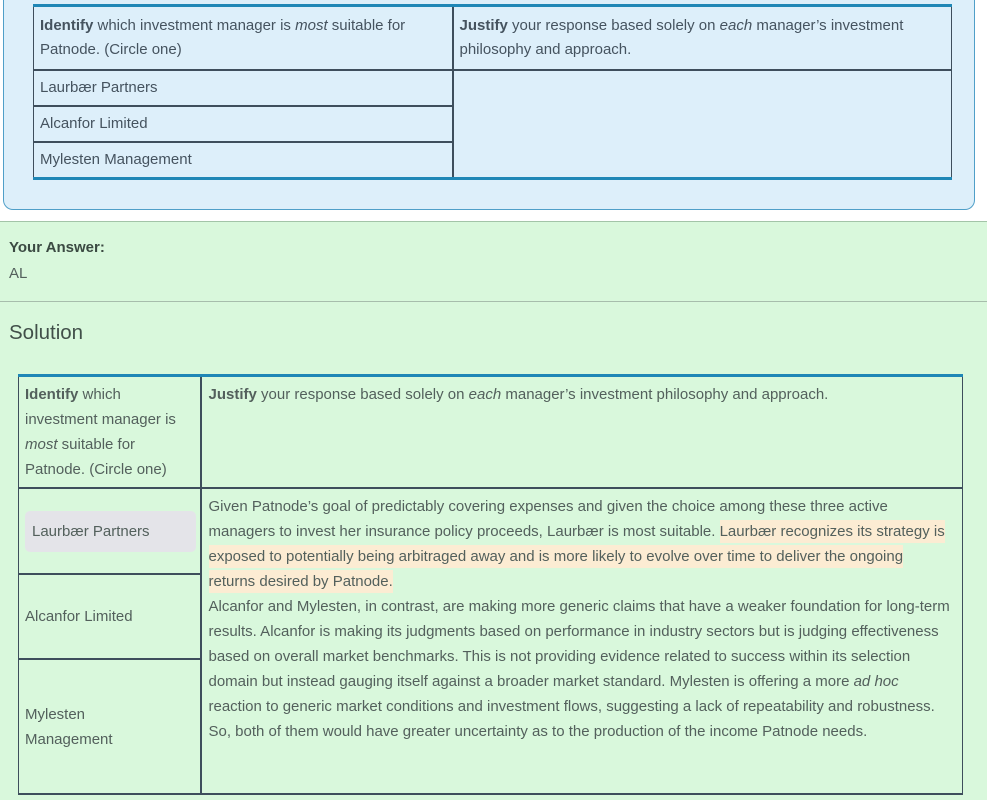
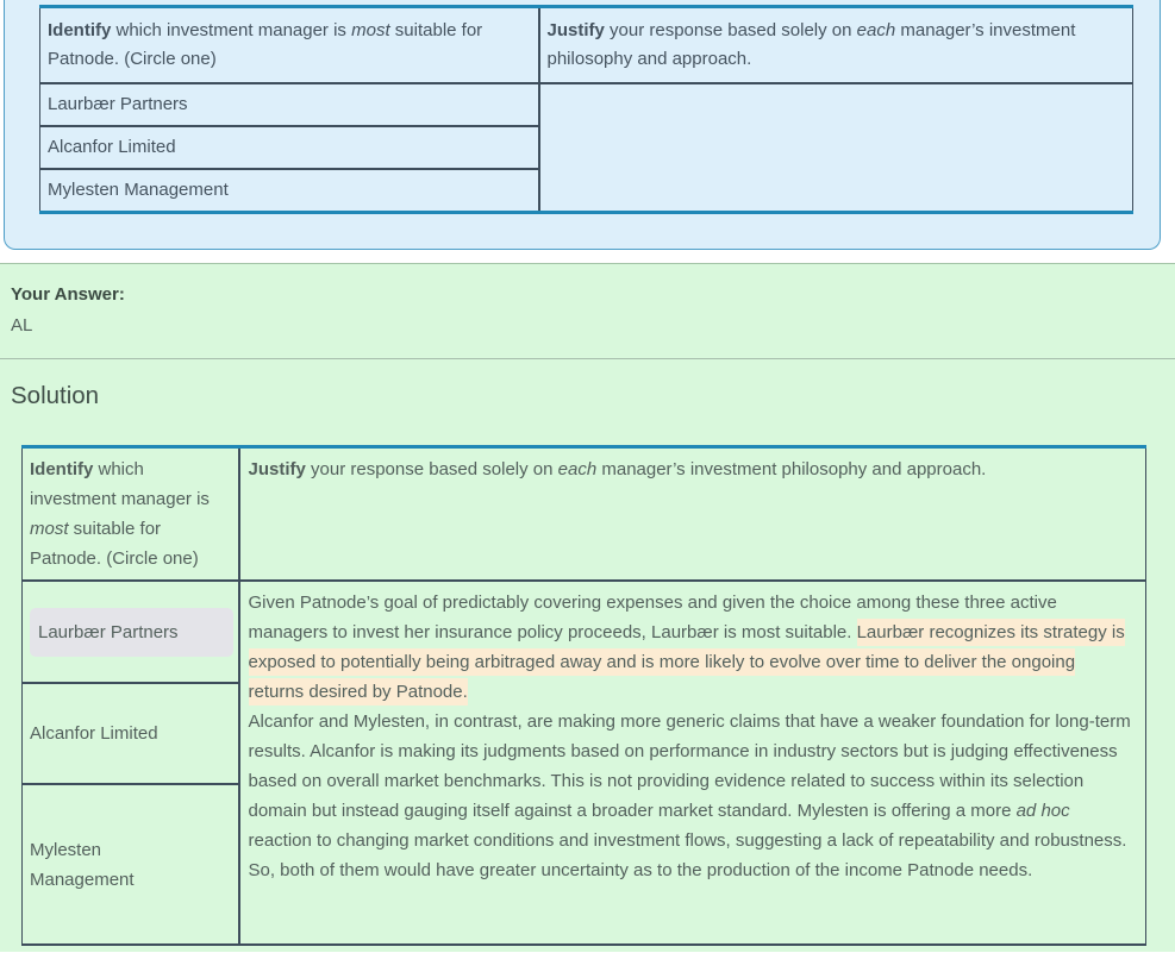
  Identify which investment manager is most suitable for Patnode. (Circle one)	Justify your response based solely on each manager’s investment philosophy and approach.
  Laurbær Partners
  Alcanfor Limited
  Mylesten Management
  Your Answer:
  AL
  Solution
  Identify which investment manager is most suitable for Patnode. (Circle one)	Justify your response based solely on each manager’s investment philosophy and approach.
- Laurbær Partners	Given Patnode’s goal of predictably covering expenses and given the choice among these three active managers to invest her insurance policy proceeds, Laurbær is most suitable. Laurbær recognizes its strategy is exposed to potentially being arbitraged away and is more likely to evolve over time to deliver the ongoing returns desired by Patnode.Alcanfor and Mylesten, in contrast, are making more generic claims that have a weaker foundation for long-term results. Alcanfor is making its judgments based on performance in industry sectors but is judging effectiveness based on overall market benchmarks. This is not providing evidence related to success within its selection domain but instead gauging itself against a broader market standard. Mylesten is offering a more ad hoc reaction to generic market conditions and investment flows, suggesting a lack of repeatability and robustness. So, both of them would have greater uncertainty as to the production of the income Patnode needs.
+ Laurbær Partners	Given Patnode’s goal of predictably covering expenses and given the choice among these three active managers to invest her insurance policy proceeds, Laurbær is most suitable. Laurbær recognizes its strategy is exposed to potentially being arbitraged away and is more likely to evolve over time to deliver the ongoing returns desired by Patnode.Alcanfor and Mylesten, in contrast, are making more generic claims that have a weaker foundation for long-term results. Alcanfor is making its judgments based on performance in industry sectors but is judging effectiveness based on overall market benchmarks. This is not providing evidence related to success within its selection domain but instead gauging itself against a broader market standard. Mylesten is offering a more ad hoc reaction to changing market conditions and investment flows, suggesting a lack of repeatability and robustness. So, both of them would have greater uncertainty as to the production of the income Patnode needs.
  Alcanfor Limited
  Mylesten Management
